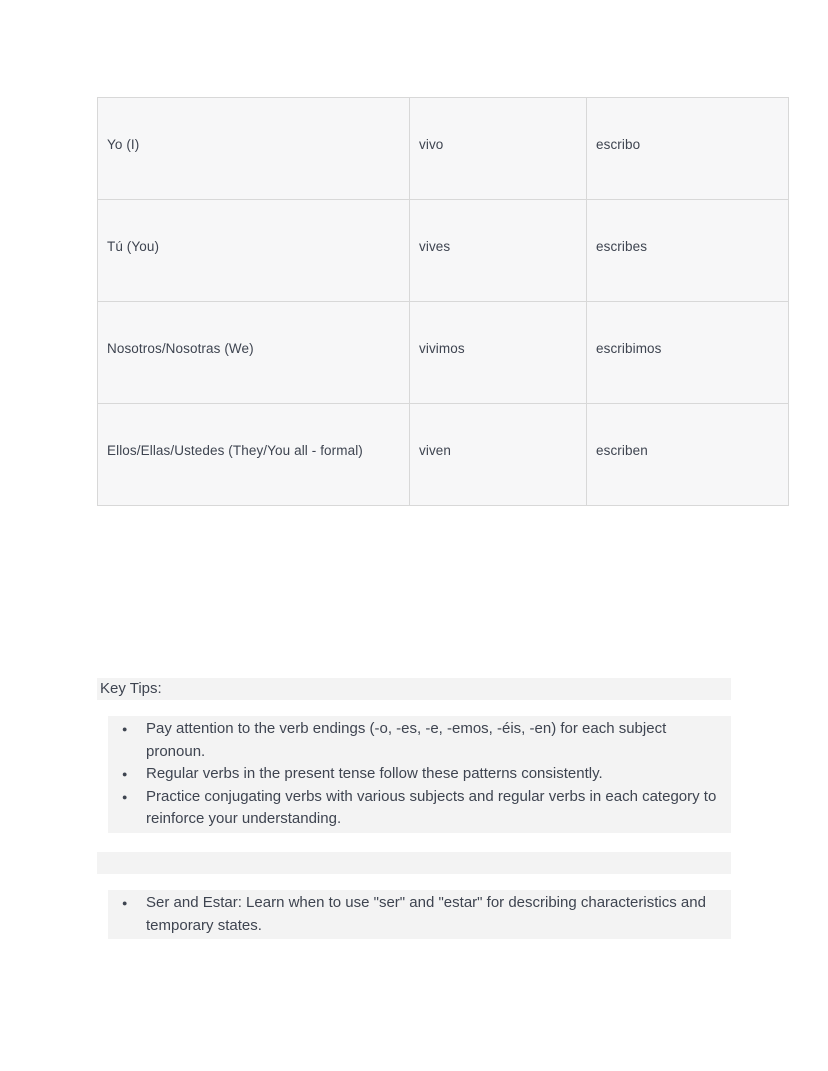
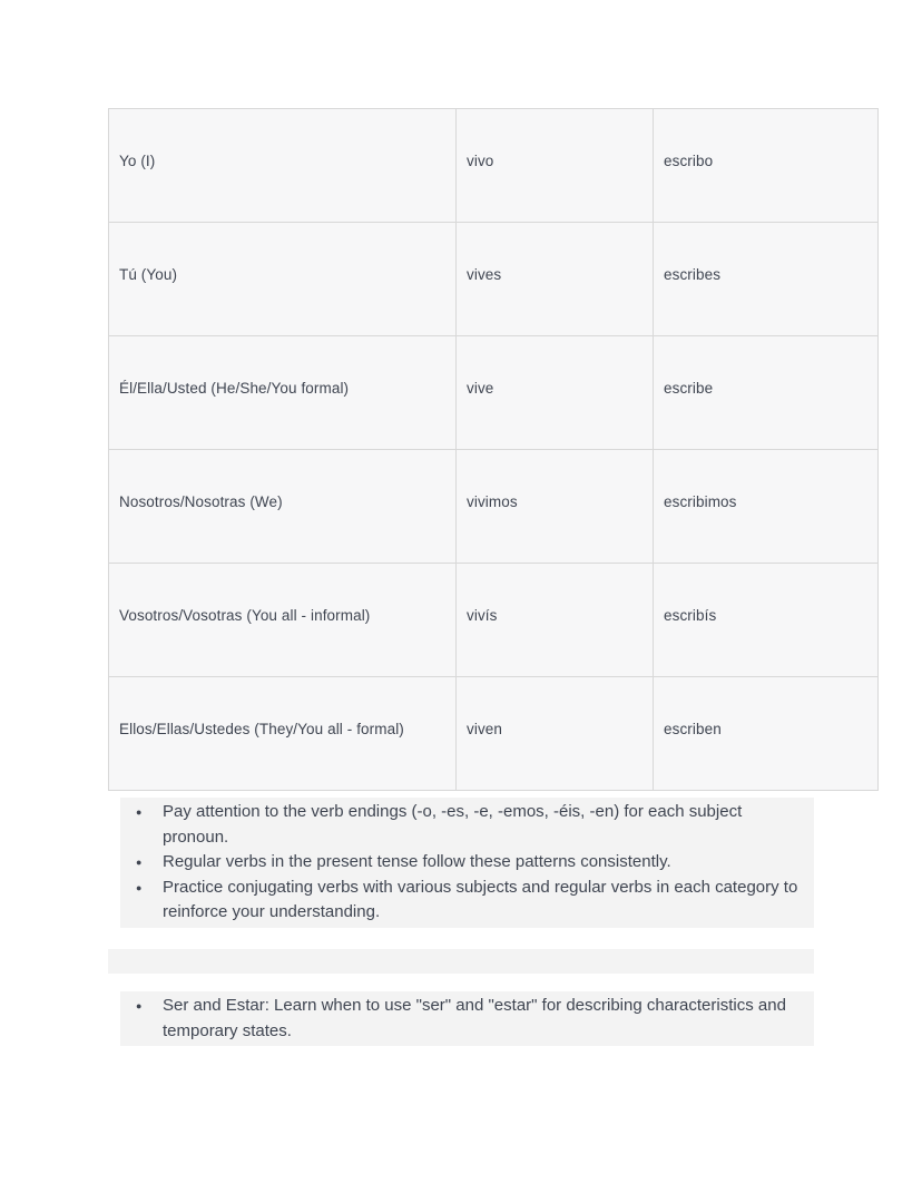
  Yo (I)	vivo	escribo
  Tú (You)	vives	escribes
+ Él/Ella/Usted (He/She/You formal)	vive	escribe
  Nosotros/Nosotras (We)	vivimos	escribimos
+ Vosotros/Vosotras (You all - informal)	vivís	escribís
  Ellos/Ellas/Ustedes (They/You all - formal)	viven	escriben
- Key Tips:
  ●
  Pay attention to the verb endings (-o, -es, -e, -emos, -éis, -en) for each subject pronoun.
  ●
  Regular verbs in the present tense follow these patterns consistently.
  ●
  Practice conjugating verbs with various subjects and regular verbs in each category to reinforce your understanding.
  ●
  Ser and Estar: Learn when to use "ser" and "estar" for describing characteristics and temporary states.
